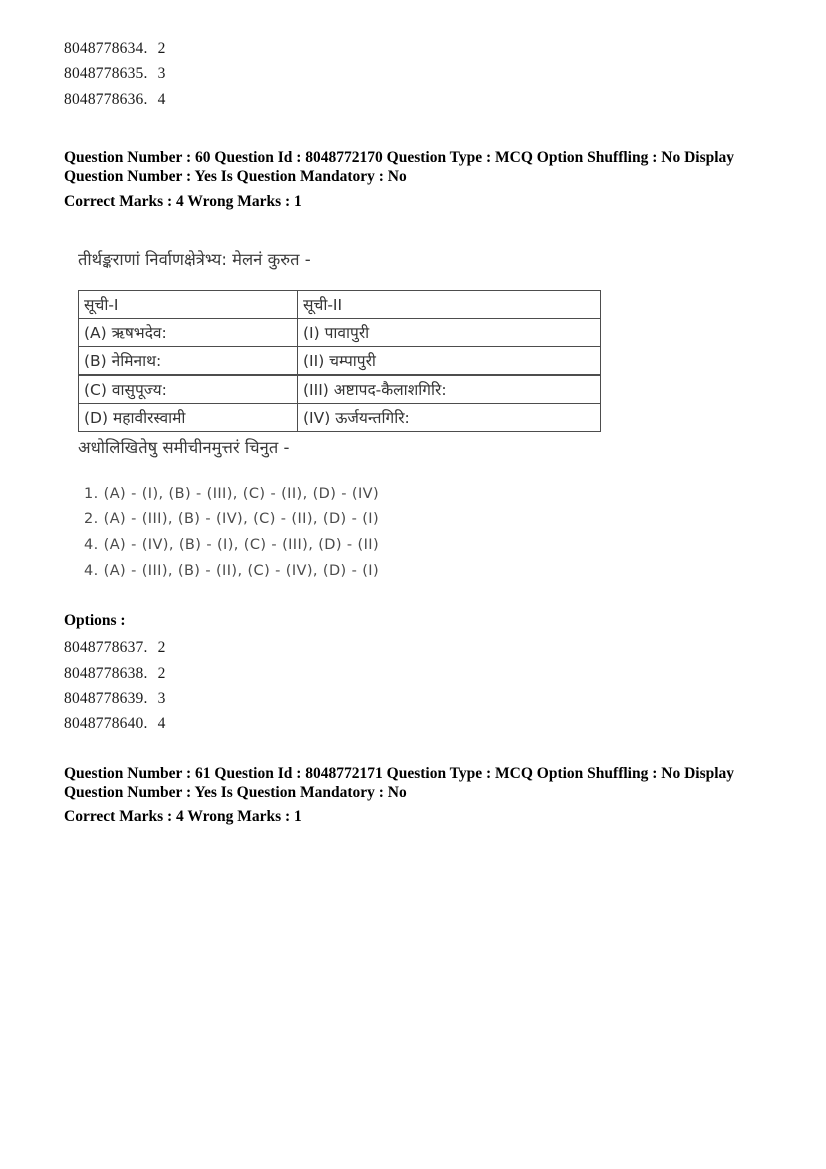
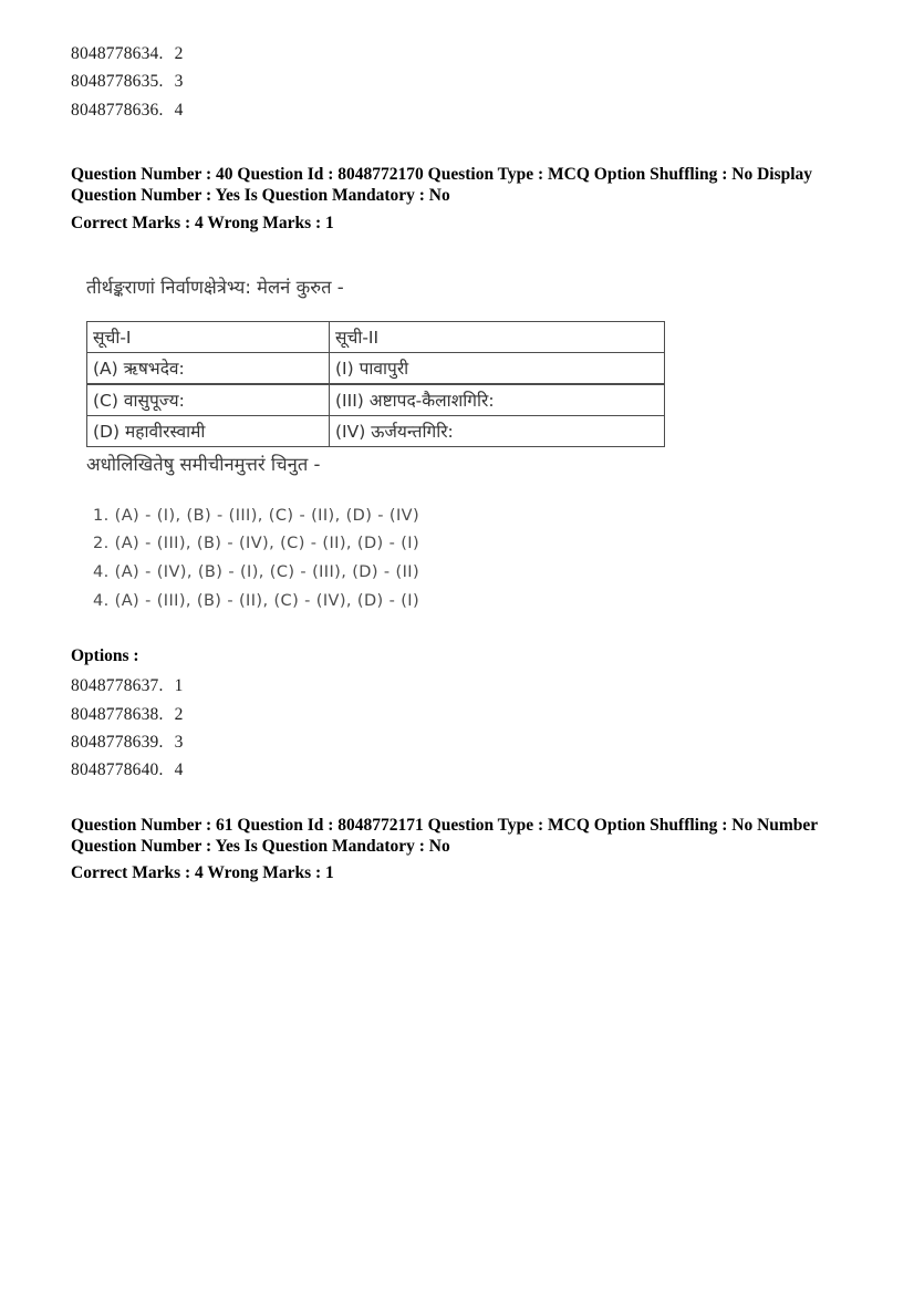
  8048778634. 2
  8048778635. 3
  8048778636. 4
- Question Number : 60 Question Id : 8048772170 Question Type : MCQ Option Shuffling : No Display Question Number : Yes Is Question Mandatory : No
+ Question Number : 40 Question Id : 8048772170 Question Type : MCQ Option Shuffling : No Display Question Number : Yes Is Question Mandatory : No
  Correct Marks : 4 Wrong Marks : 1
  तीर्थङ्कराणां निर्वाणक्षेत्रेभ्य: मेलनं कुरुत -
  सूची-I	सूची-II
  (A) ऋषभदेव:	(I) पावापुरी
- (B) नेमिनाथ:	(II) चम्पापुरी
  (C) वासुपूज्य:	(III) अष्टापद-कैलाशगिरि:
  (D) महावीरस्वामी	(IV) ऊर्जयन्तगिरि:
  अधोलिखितेषु समीचीनमुत्तरं चिनुत -
  1. (A) - (I), (B) - (III), (C) - (II), (D) - (IV)
  2. (A) - (III), (B) - (IV), (C) - (II), (D) - (I)
  4. (A) - (IV), (B) - (I), (C) - (III), (D) - (II)
  4. (A) - (III), (B) - (II), (C) - (IV), (D) - (I)
  Options :
- 8048778637. 2
+ 8048778637. 1
  8048778638. 2
  8048778639. 3
  8048778640. 4
- Question Number : 61 Question Id : 8048772171 Question Type : MCQ Option Shuffling : No Display Question Number : Yes Is Question Mandatory : No
+ Question Number : 61 Question Id : 8048772171 Question Type : MCQ Option Shuffling : No Number Question Number : Yes Is Question Mandatory : No
  Correct Marks : 4 Wrong Marks : 1
